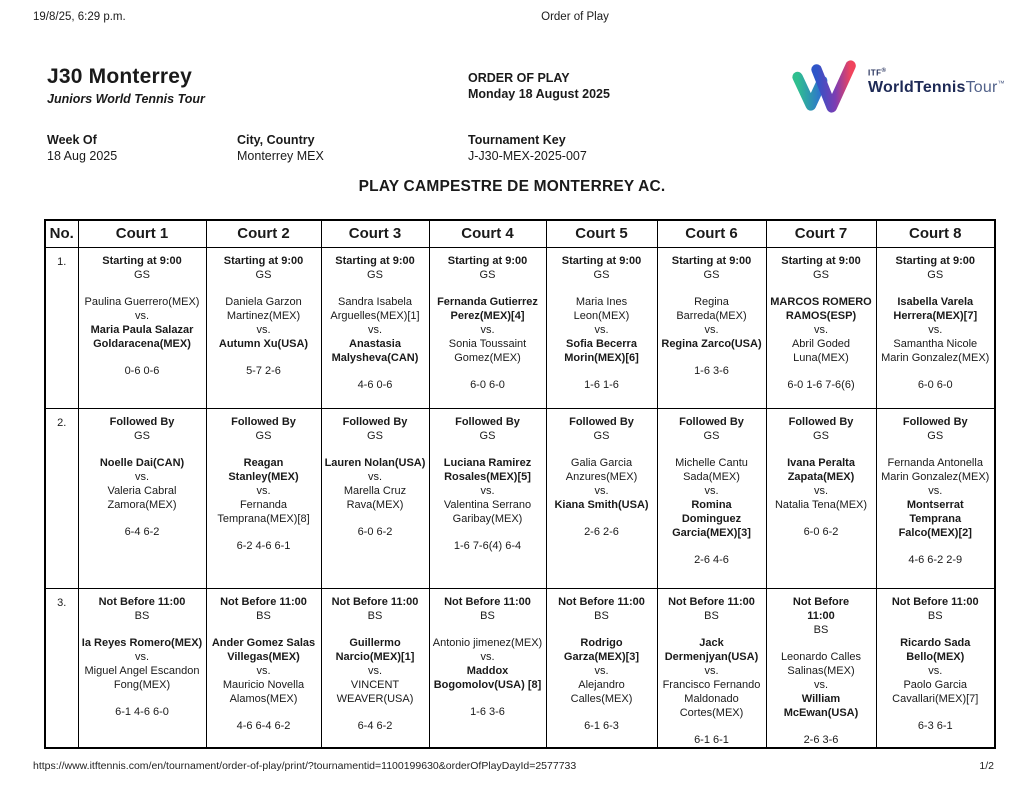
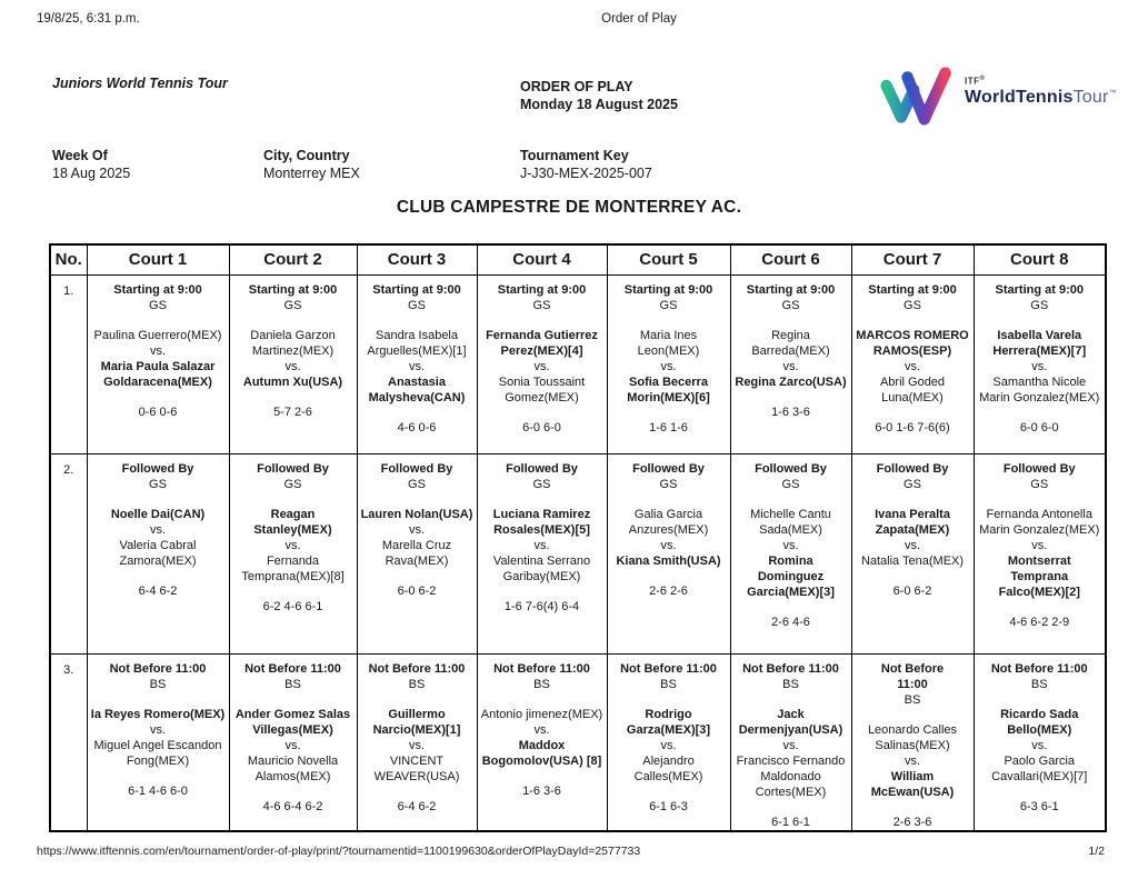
- 19/8/25, 6:29 p.m.
+ 19/8/25, 6:31 p.m.
  Order of Play
- J30 Monterrey
  Juniors World Tennis Tour
  ORDER OF PLAY
  Monday 18 August 2025
  ITF
  WorldTennisTour
  Week Of
  18 Aug 2025
  City, Country
  Monterrey MEX
  Tournament Key
  J-J30-MEX-2025-007
- PLAY CAMPESTRE DE MONTERREY AC.
+ CLUB CAMPESTRE DE MONTERREY AC.
  No.	Court 1	Court 2	Court 3	Court 4	Court 5	Court 6	Court 7	Court 8
  1.	Starting at 9:00 GS Paulina Guerrero(MEX) vs. Maria Paula Salazar Goldaracena(MEX) 0-6 0-6	Starting at 9:00 GS Daniela Garzon Martinez(MEX) vs. Autumn Xu(USA) 5-7 2-6	Starting at 9:00 GS Sandra Isabela Arguelles(MEX)[1] vs. Anastasia Malysheva(CAN) 4-6 0-6	Starting at 9:00 GS Fernanda Gutierrez Perez(MEX)[4] vs. Sonia Toussaint Gomez(MEX) 6-0 6-0	Starting at 9:00 GS Maria Ines Leon(MEX) vs. Sofia Becerra Morin(MEX)[6] 1-6 1-6	Starting at 9:00 GS Regina Barreda(MEX) vs. Regina Zarco(USA) 1-6 3-6	Starting at 9:00 GS MARCOS ROMERO RAMOS(ESP) vs. Abril Goded Luna(MEX) 6-0 1-6 7-6(6)	Starting at 9:00 GS Isabella Varela Herrera(MEX)[7] vs. Samantha Nicole Marin Gonzalez(MEX) 6-0 6-0
  2.	Followed By GS Noelle Dai(CAN) vs. Valeria Cabral Zamora(MEX) 6-4 6-2	Followed By GS Reagan Stanley(MEX) vs. Fernanda Temprana(MEX)[8] 6-2 4-6 6-1	Followed By GS Lauren Nolan(USA) vs. Marella Cruz Rava(MEX) 6-0 6-2	Followed By GS Luciana Ramirez Rosales(MEX)[5] vs. Valentina Serrano Garibay(MEX) 1-6 7-6(4) 6-4	Followed By GS Galia Garcia Anzures(MEX) vs. Kiana Smith(USA) 2-6 2-6	Followed By GS Michelle Cantu Sada(MEX) vs. Romina Dominguez Garcia(MEX)[3] 2-6 4-6	Followed By GS Ivana Peralta Zapata(MEX) vs. Natalia Tena(MEX) 6-0 6-2	Followed By GS Fernanda Antonella Marin Gonzalez(MEX) vs. Montserrat Temprana Falco(MEX)[2] 4-6 6-2 2-9
  3.	Not Before 11:00 BS Ia Reyes Romero(MEX) vs. Miguel Angel Escandon Fong(MEX) 6-1 4-6 6-0	Not Before 11:00 BS Ander Gomez Salas Villegas(MEX) vs. Mauricio Novella Alamos(MEX) 4-6 6-4 6-2	Not Before 11:00 BS Guillermo Narcio(MEX)[1] vs. VINCENT WEAVER(USA) 6-4 6-2	Not Before 11:00 BS Antonio jimenez(MEX) vs. Maddox Bogomolov(USA) [8] 1-6 3-6	Not Before 11:00 BS Rodrigo Garza(MEX)[3] vs. Alejandro Calles(MEX) 6-1 6-3	Not Before 11:00 BS Jack Dermenjyan(USA) vs. Francisco Fernando Maldonado Cortes(MEX) 6-1 6-1	Not Before 11:00 BS Leonardo Calles Salinas(MEX) vs. William McEwan(USA) 2-6 3-6	Not Before 11:00 BS Ricardo Sada Bello(MEX) vs. Paolo Garcia Cavallari(MEX)[7] 6-3 6-1
  https://www.itftennis.com/en/tournament/order-of-play/print/?tournamentid=1100199630&orderOfPlayDayId=2577733
  1/2
